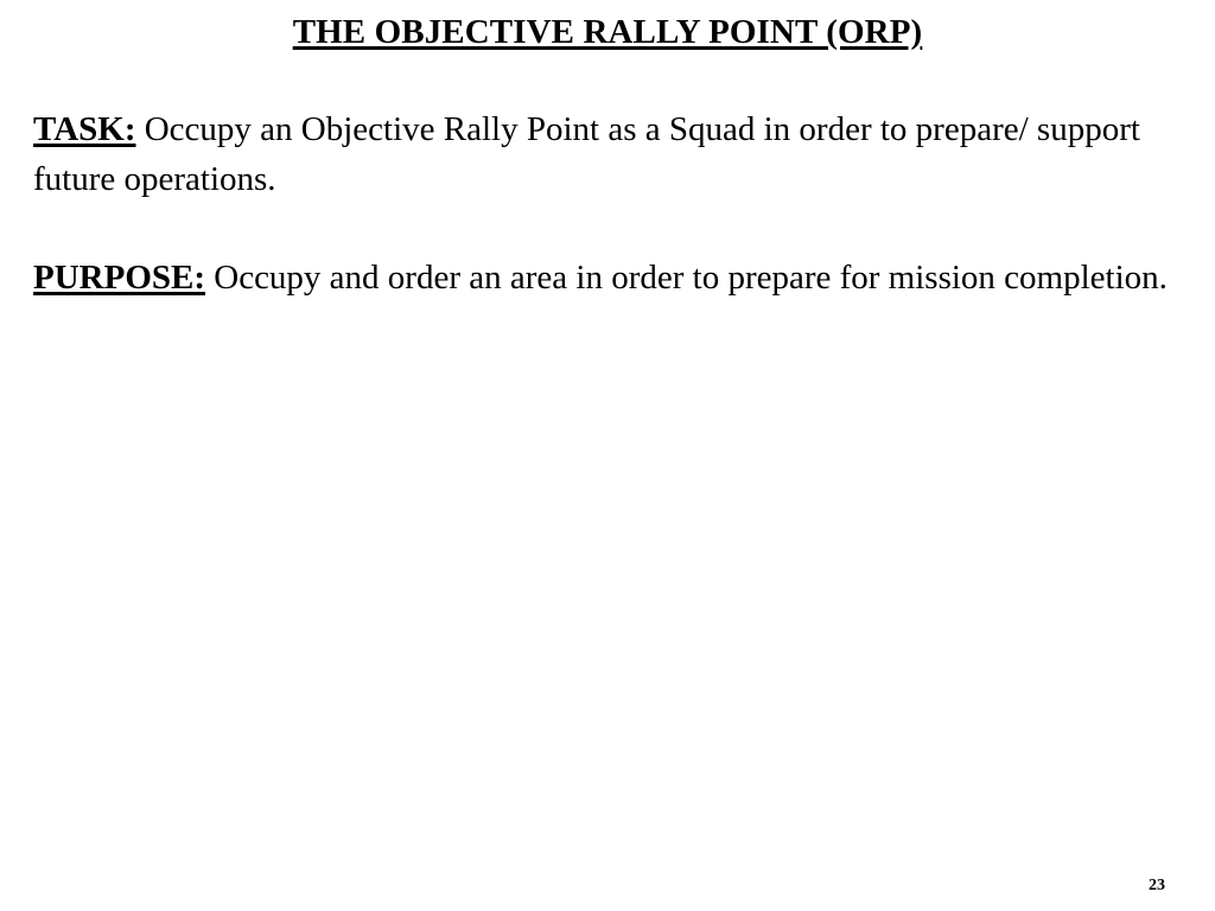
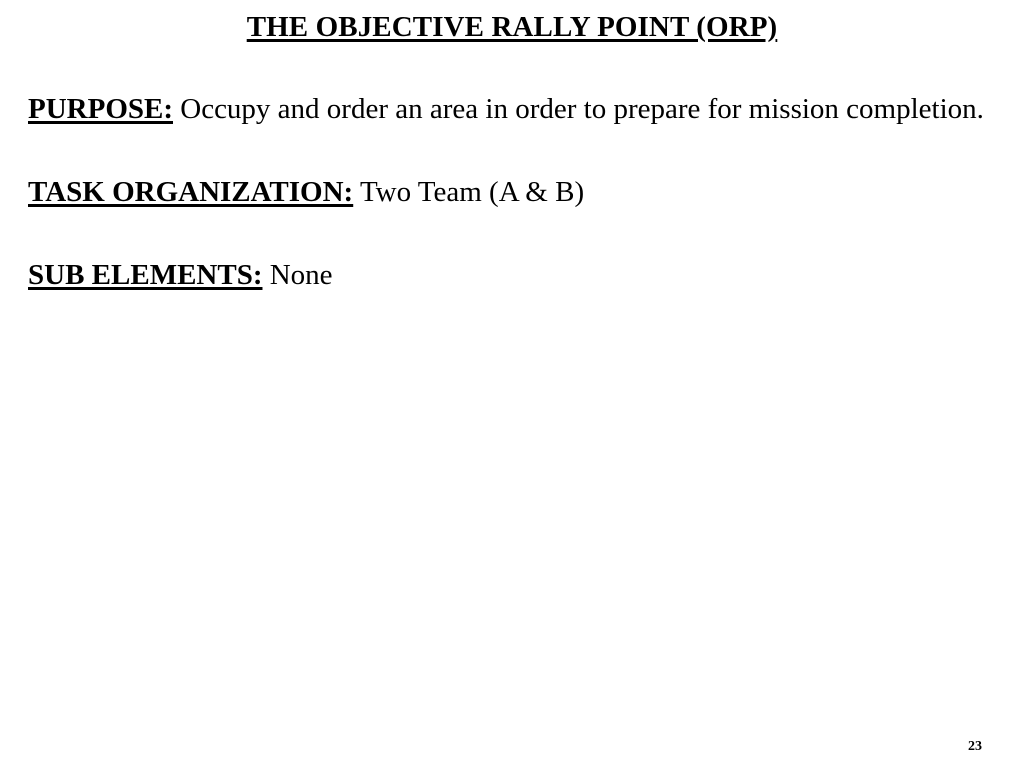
  THE OBJECTIVE RALLY POINT (ORP)
- TASK: Occupy an Objective Rally Point as a Squad in order to prepare/ support future operations.
  PURPOSE: Occupy and order an area in order to prepare for mission completion.
+ TASK ORGANIZATION: Two Team (A & B)
+ SUB ELEMENTS: None
  23
